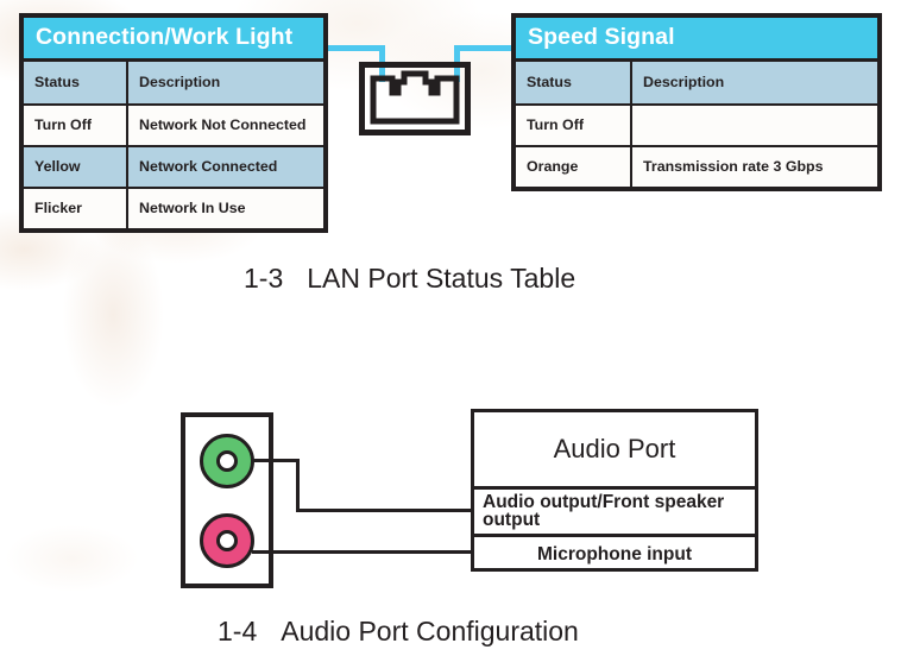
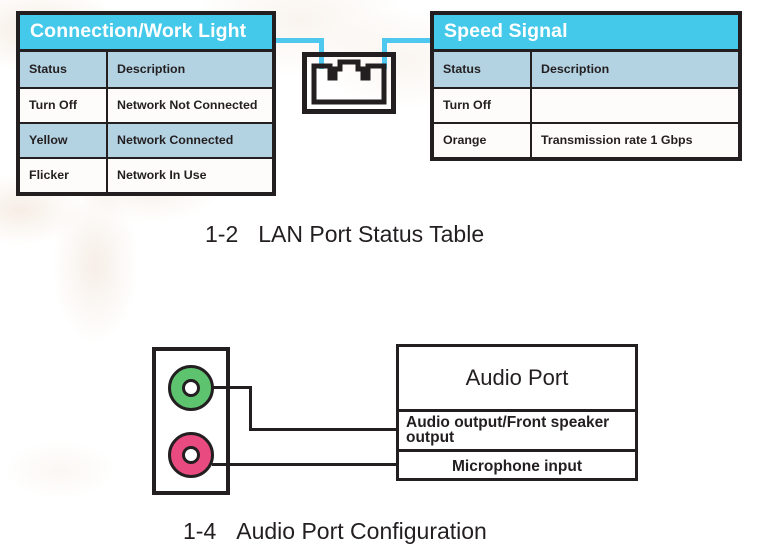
  Connection/Work Light
  Status
  Description
  Turn Off
  Network Not Connected
  Yellow
  Network Connected
  Flicker
  Network In Use
  Speed Signal
  Status
  Description
  Turn Off
  Orange
- Transmission rate 3 Gbps
+ Transmission rate 1 Gbps
- 1-3 LAN Port Status Table
+ 1-2 LAN Port Status Table
  Audio Port
  Audio output/Front speaker output
  Microphone input
  1-4 Audio Port Configuration
